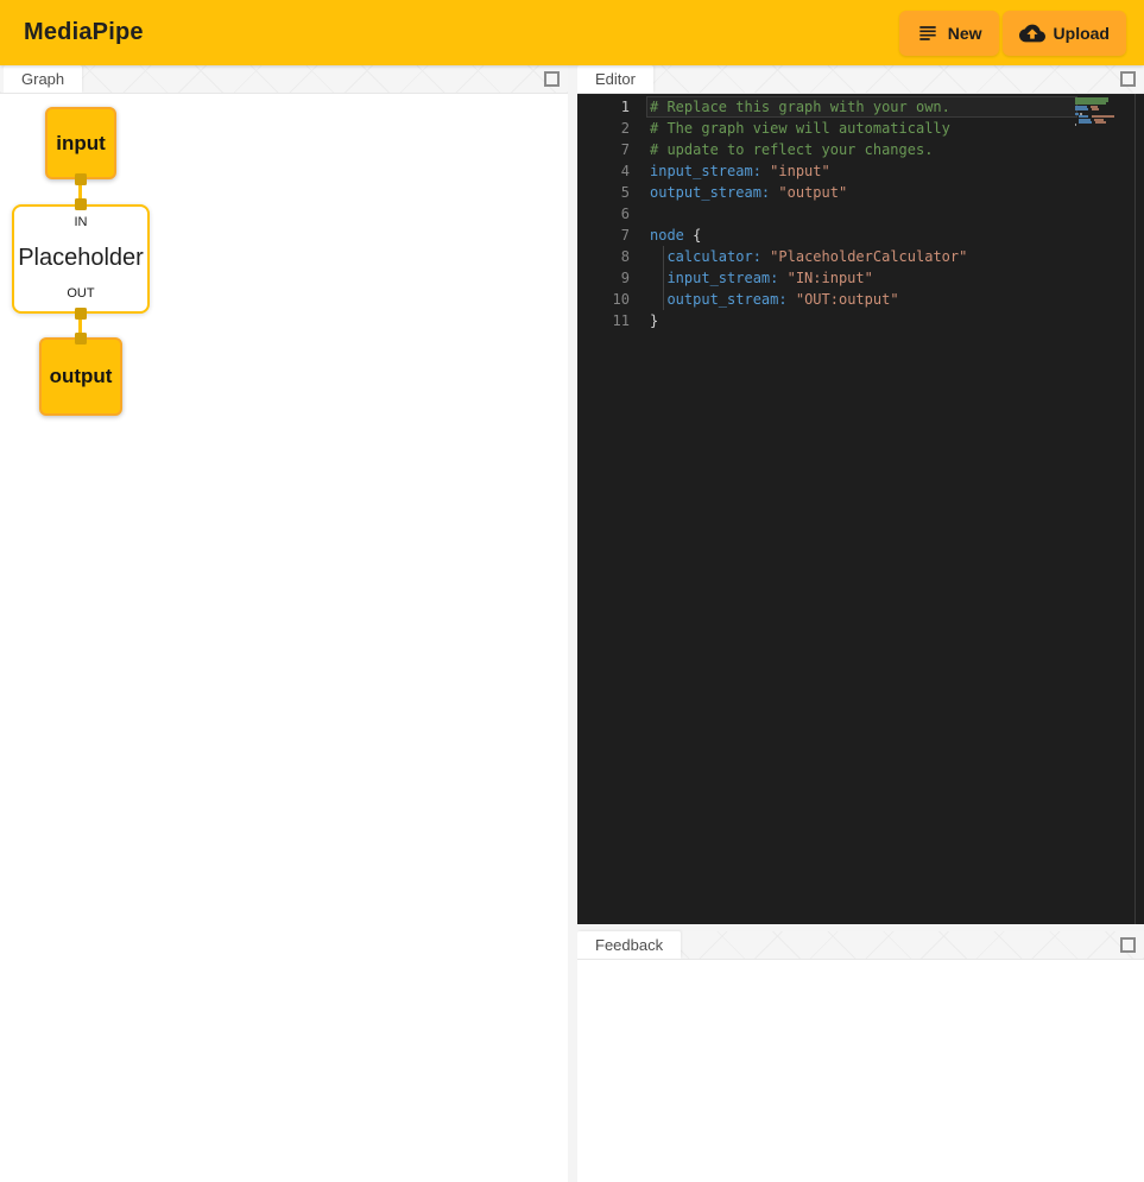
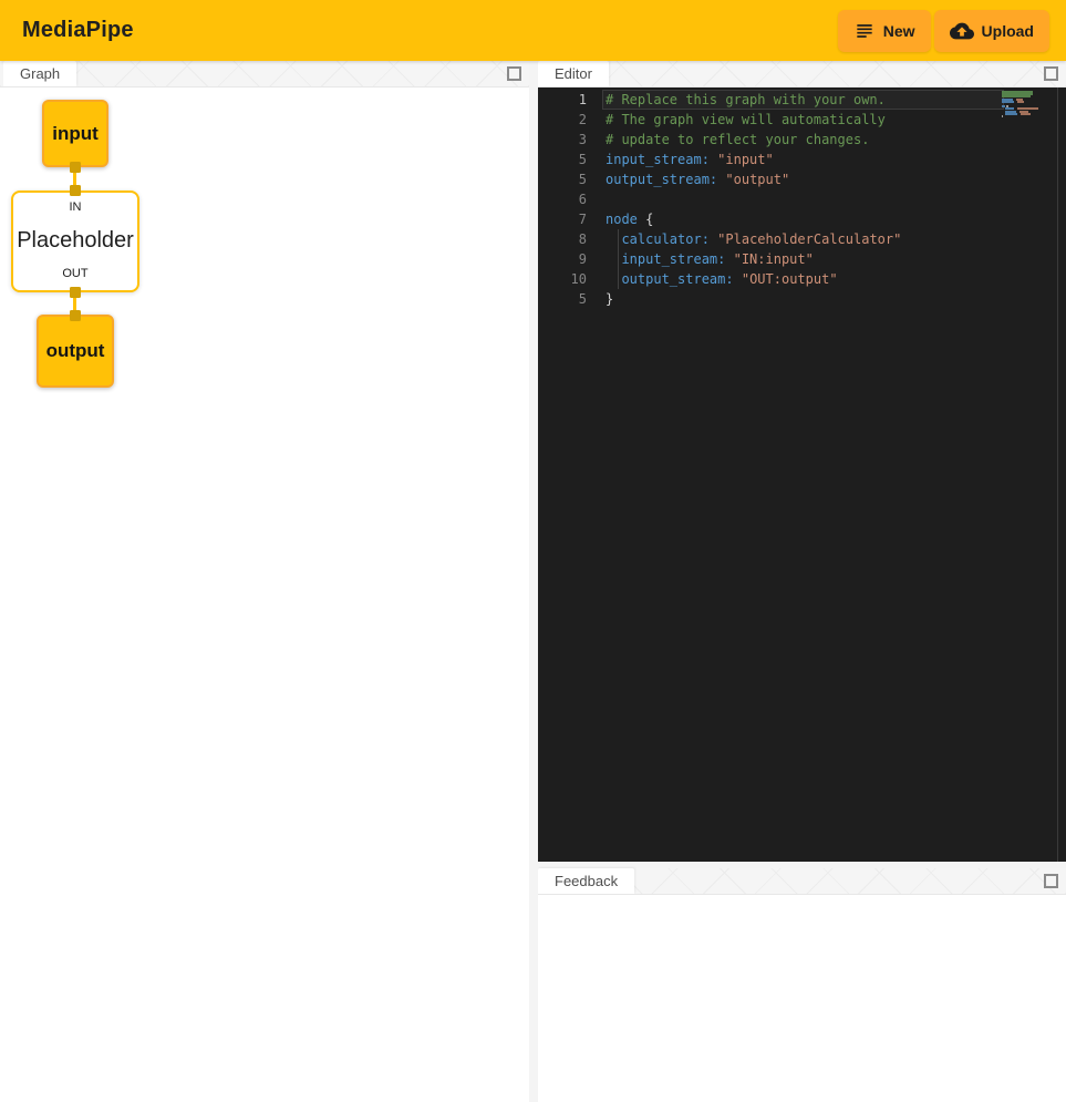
  MediaPipe
  New
  Upload
  Graph
  input
  IN
  Placeholder
  OUT
  output
  Editor
  1 # Replace this graph with your own.
  2 # The graph view will automatically
- 7 # update to reflect your changes.
+ 3 # update to reflect your changes.
- 4 input_stream: "input"
+ 5 input_stream: "input"
  5 output_stream: "output"
  6
  7 node {
  8 calculator: "PlaceholderCalculator"
  9 input_stream: "IN:input"
  10 output_stream: "OUT:output"
- 11 }
+ 5 }
  Feedback
